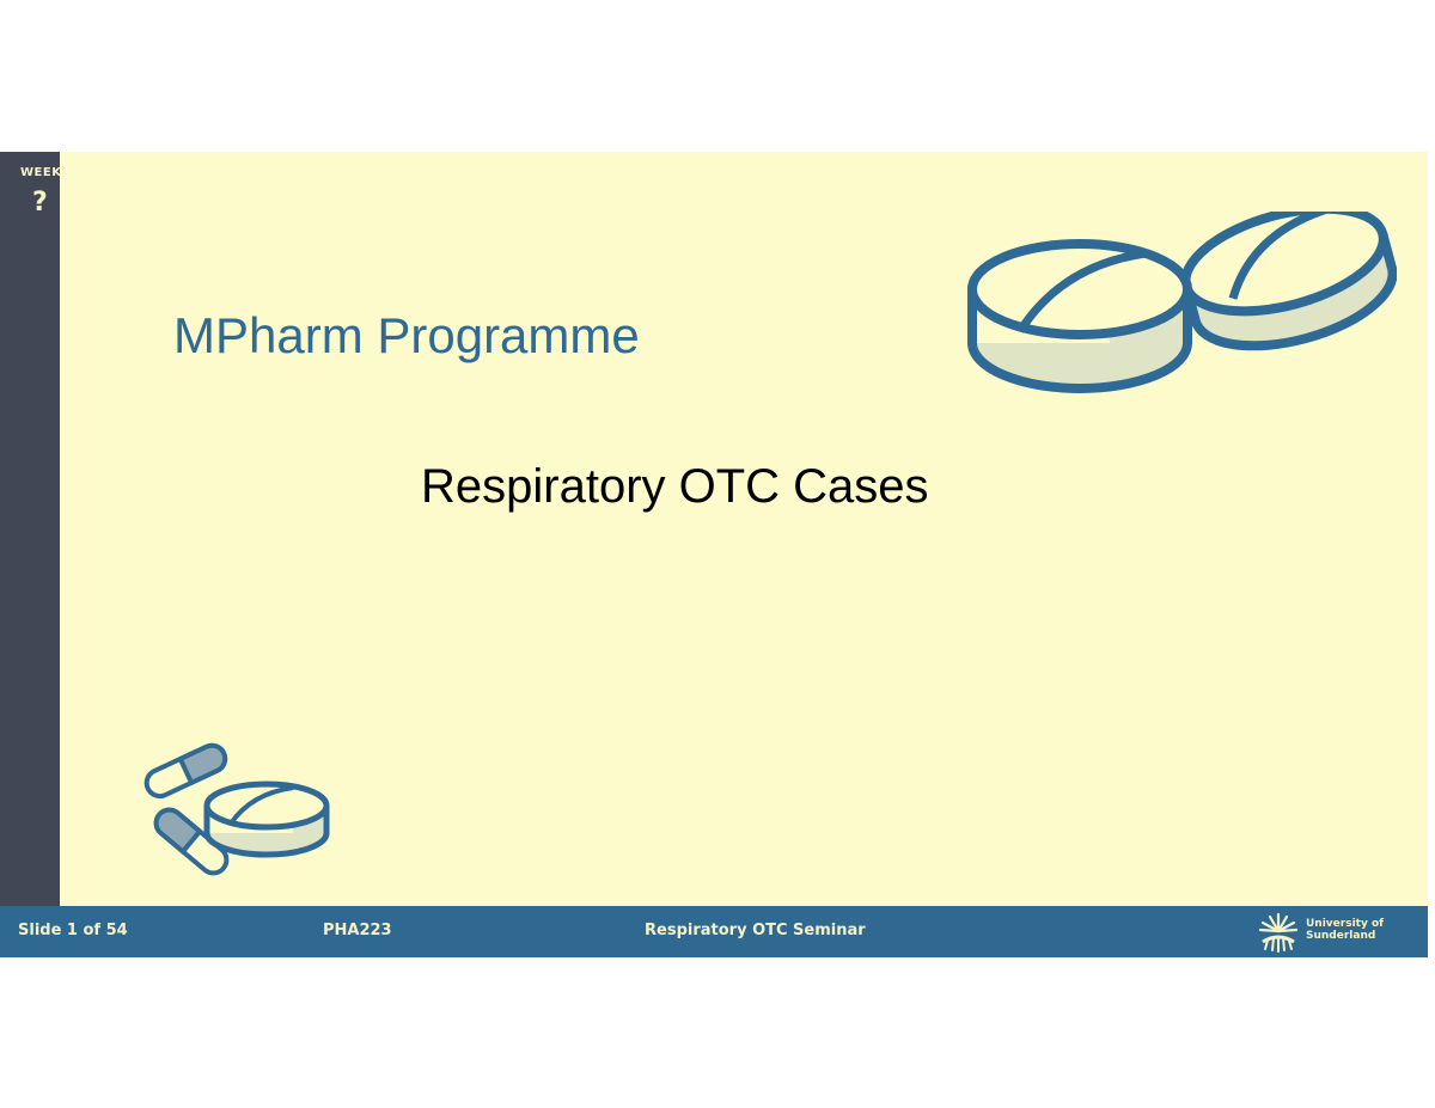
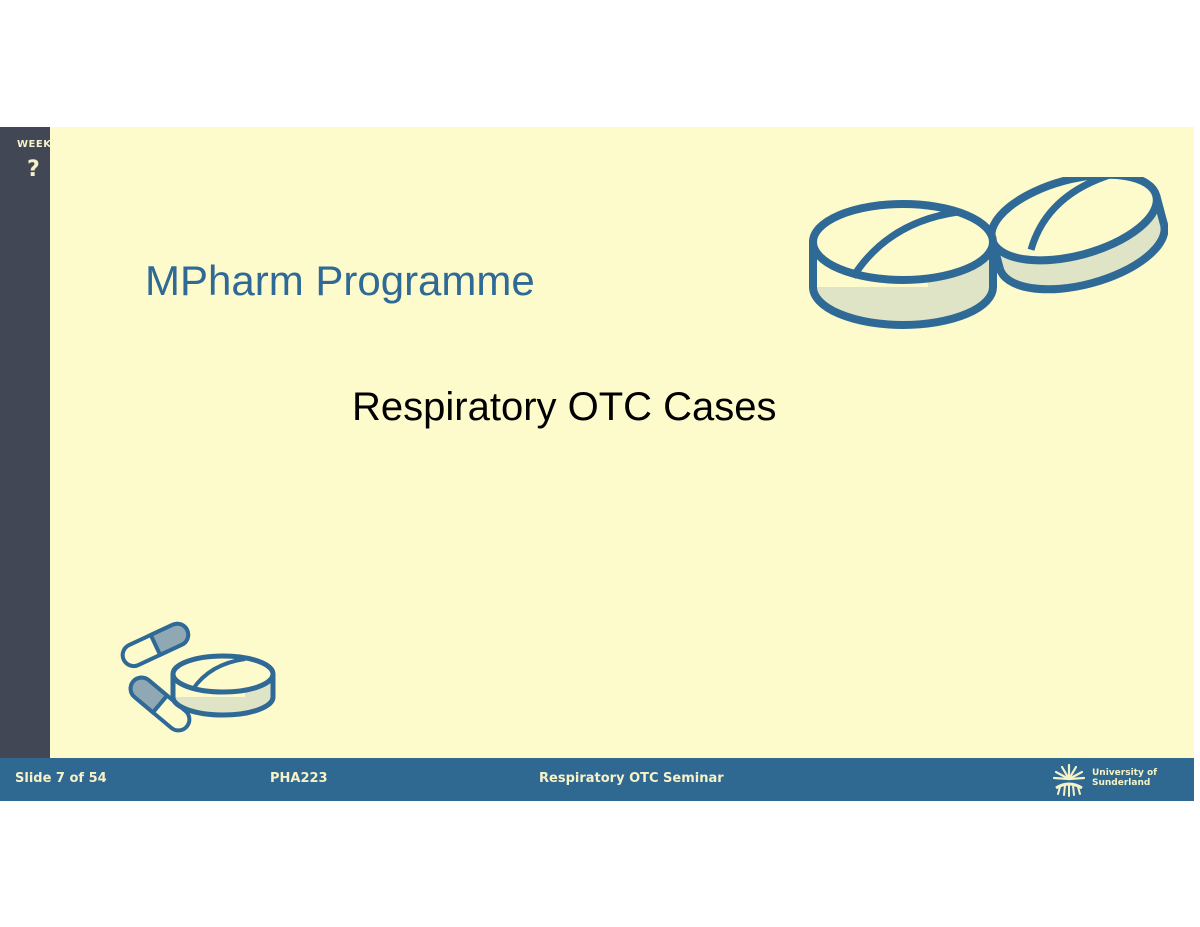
  WEEK
  ?
  MPharm Programme
  Respiratory OTC Cases
- Slide 1 of 54
+ Slide 7 of 54
  PHA223
  Respiratory OTC Seminar
  University of
  Sunderland
